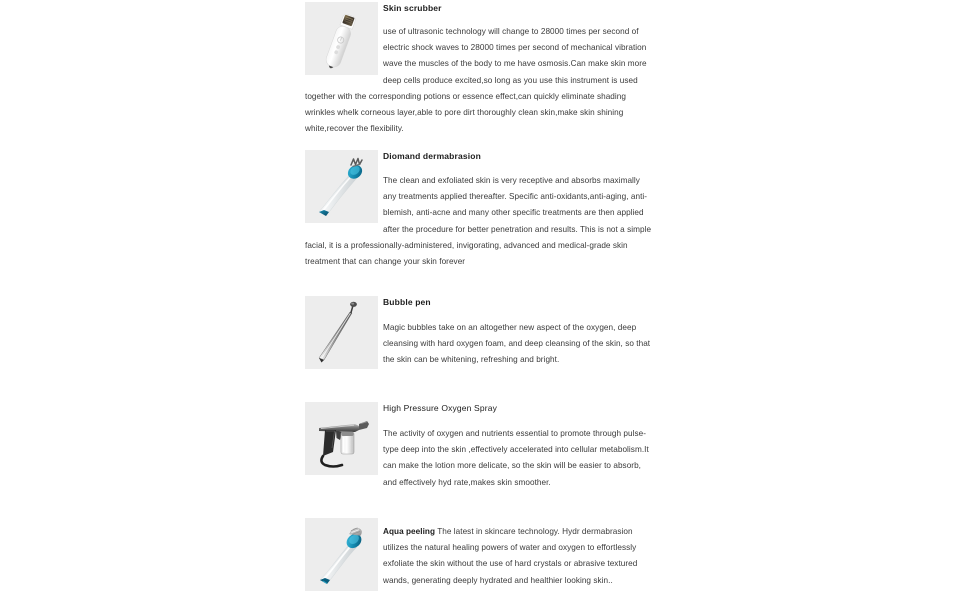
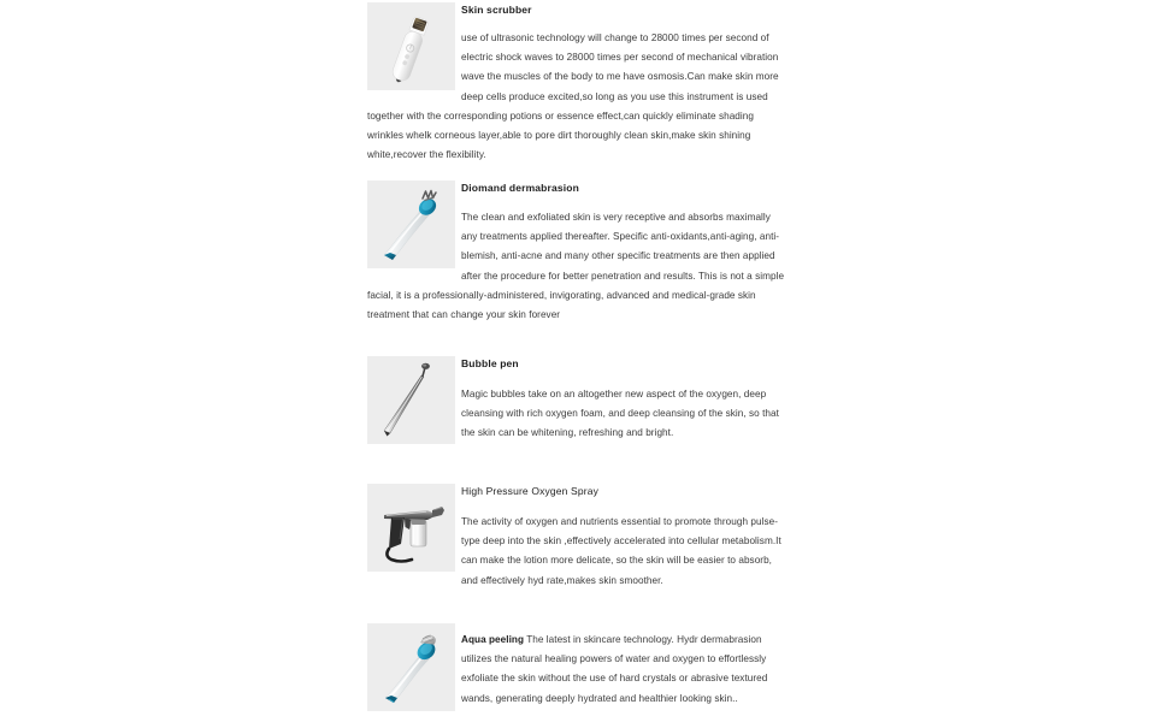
  Skin scrubber
  use of ultrasonic technology will change to 28000 times per second of electric shock waves to 28000 times per second of mechanical vibration wave the muscles of the body to me have osmosis.Can make skin more deep cells produce excited,so long as you use this instrument is used together with the corresponding potions or essence effect,can quickly eliminate shading wrinkles whelk corneous layer,able to pore dirt thoroughly clean skin,make skin shining white,recover the flexibility.
  Diomand dermabrasion
  The clean and exfoliated skin is very receptive and absorbs maximally any treatments applied thereafter. Specific anti-oxidants,anti-aging, anti-blemish, anti-acne and many other specific treatments are then applied after the procedure for better penetration and results. This is not a simple facial, it is a professionally-administered, invigorating, advanced and medical-grade skin treatment that can change your skin forever
  Bubble pen
- Magic bubbles take on an altogether new aspect of the oxygen, deep cleansing with hard oxygen foam, and deep cleansing of the skin, so that the skin can be whitening, refreshing and bright.
+ Magic bubbles take on an altogether new aspect of the oxygen, deep cleansing with rich oxygen foam, and deep cleansing of the skin, so that the skin can be whitening, refreshing and bright.
  High Pressure Oxygen Spray
  The activity of oxygen and nutrients essential to promote through pulse-type deep into the skin ,effectively accelerated into cellular metabolism.It can make the lotion more delicate, so the skin will be easier to absorb, and effectively hyd rate,makes skin smoother.
  Aqua peeling The latest in skincare technology. Hydr dermabrasion utilizes the natural healing powers of water and oxygen to effortlessly exfoliate the skin without the use of hard crystals or abrasive textured wands, generating deeply hydrated and healthier looking skin..
